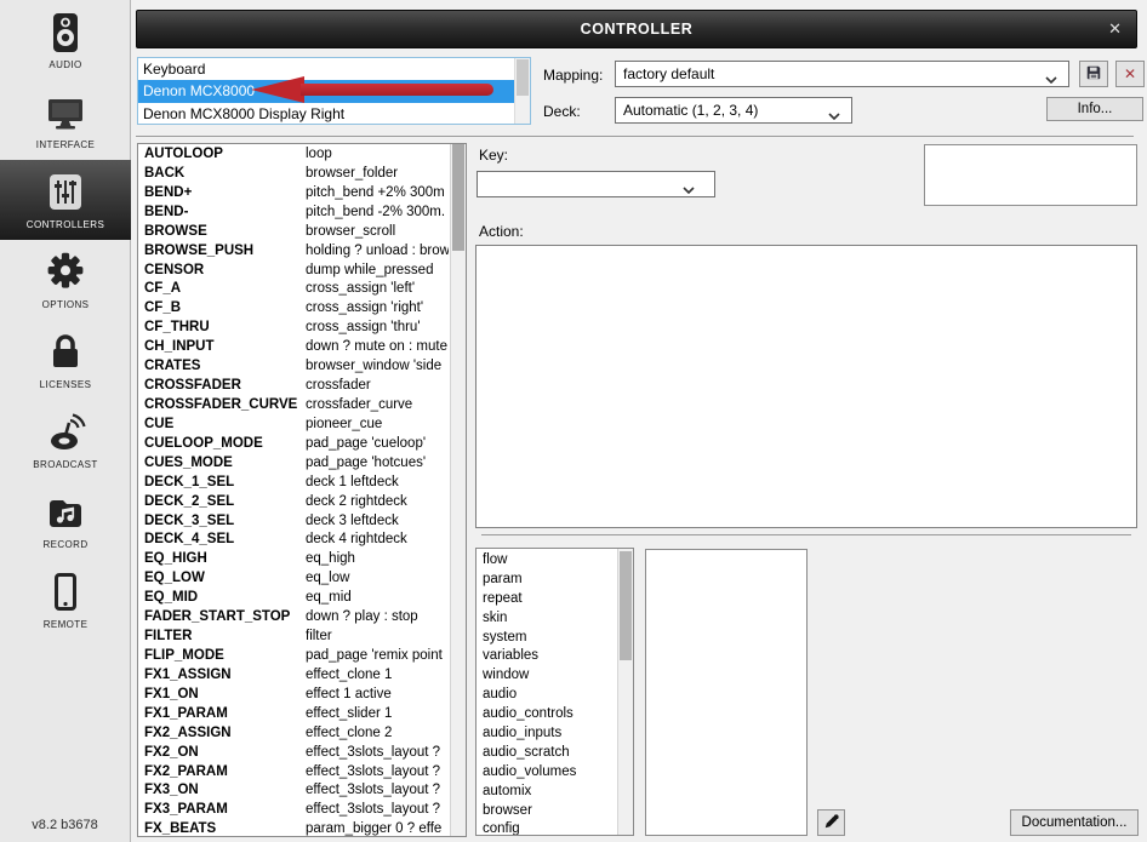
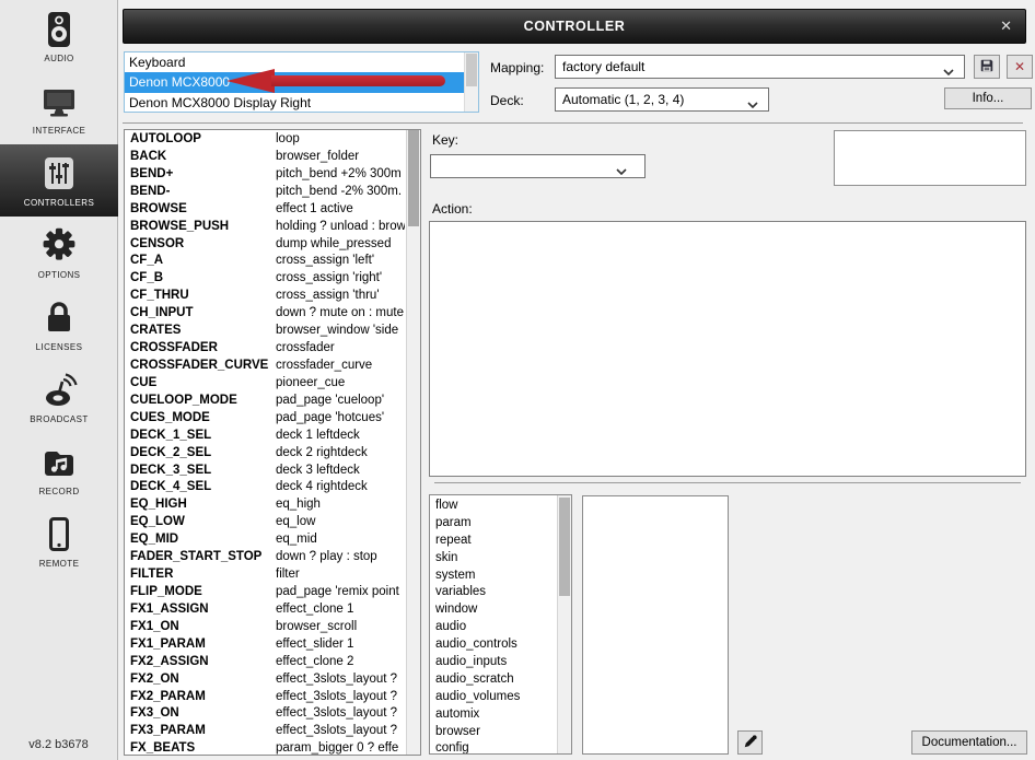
  AUDIO
  INTERFACE
  CONTROLLERS
  OPTIONS
  LICENSES
  BROADCAST
  RECORD
  REMOTE
  v8.2 b3678
  CONTROLLER
  ✕
  Keyboard
  Denon MCX8000
  Denon MCX8000 Display Right
  Mapping:
  factory default
  ✕
  Deck:
  Automatic (1, 2, 3, 4)
  Info...
  AUTOLOOP
  loop
  BACK
  browser_folder
  BEND+
  pitch_bend +2% 300m
  BEND-
  pitch_bend -2% 300m.
  BROWSE
- browser_scroll
+ effect 1 active
  BROWSE_PUSH
  holding ? unload : brow
  CENSOR
  dump while_pressed
  CF_A
  cross_assign 'left'
  CF_B
  cross_assign 'right'
  CF_THRU
  cross_assign 'thru'
  CH_INPUT
  down ? mute on : mute
  CRATES
  browser_window 'side
  CROSSFADER
  crossfader
  CROSSFADER_CURVE
  crossfader_curve
  CUE
  pioneer_cue
  CUELOOP_MODE
  pad_page 'cueloop'
  CUES_MODE
  pad_page 'hotcues'
  DECK_1_SEL
  deck 1 leftdeck
  DECK_2_SEL
  deck 2 rightdeck
  DECK_3_SEL
  deck 3 leftdeck
  DECK_4_SEL
  deck 4 rightdeck
  EQ_HIGH
  eq_high
  EQ_LOW
  eq_low
  EQ_MID
  eq_mid
  FADER_START_STOP
  down ? play : stop
  FILTER
  filter
  FLIP_MODE
  pad_page 'remix point
  FX1_ASSIGN
  effect_clone 1
  FX1_ON
- effect 1 active
+ browser_scroll
  FX1_PARAM
  effect_slider 1
  FX2_ASSIGN
  effect_clone 2
  FX2_ON
  effect_3slots_layout ?
  FX2_PARAM
  effect_3slots_layout ?
  FX3_ON
  effect_3slots_layout ?
  FX3_PARAM
  effect_3slots_layout ?
  FX_BEATS
  param_bigger 0 ? effe
  Key:
  Action:
  flow
  param
  repeat
  skin
  system
  variables
  window
  audio
  audio_controls
  audio_inputs
  audio_scratch
  audio_volumes
  automix
  browser
  config
  Documentation...
